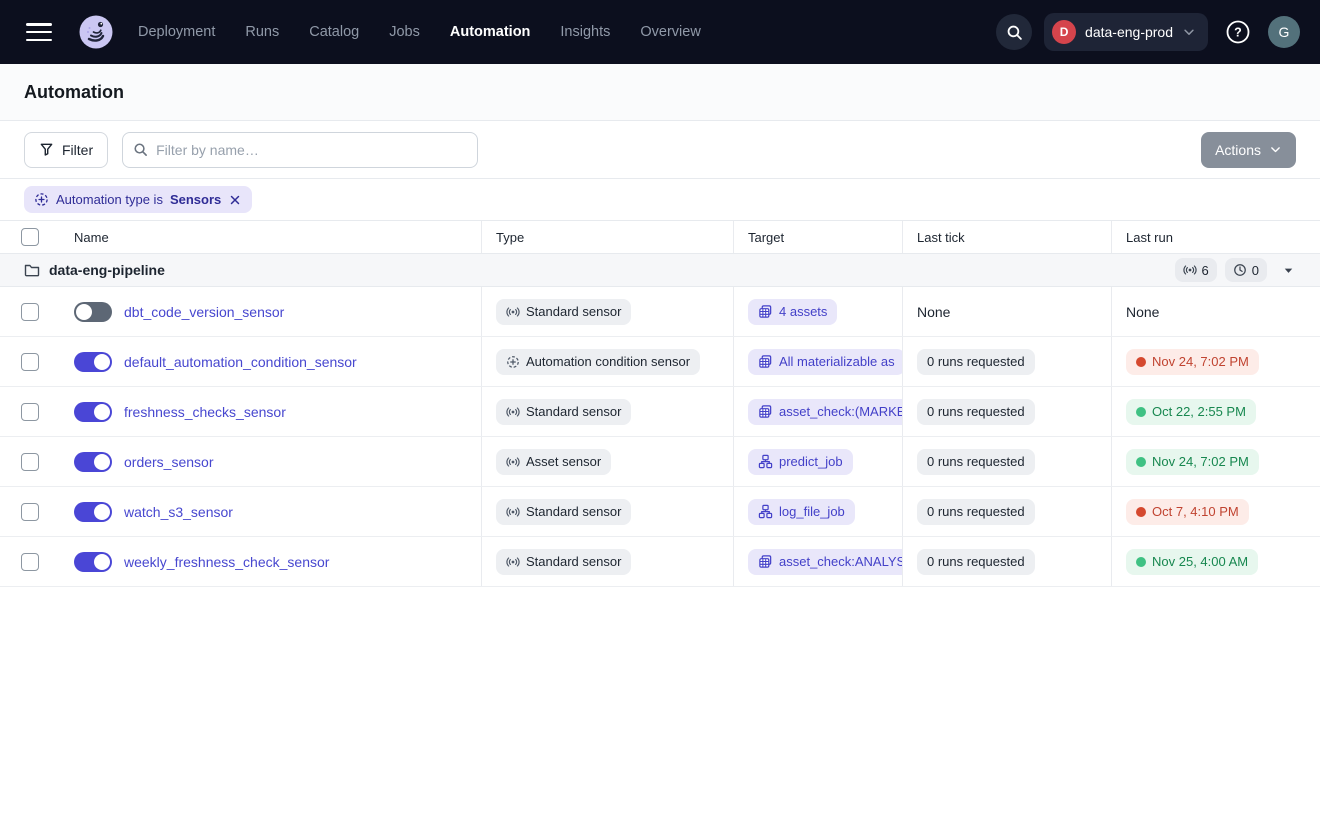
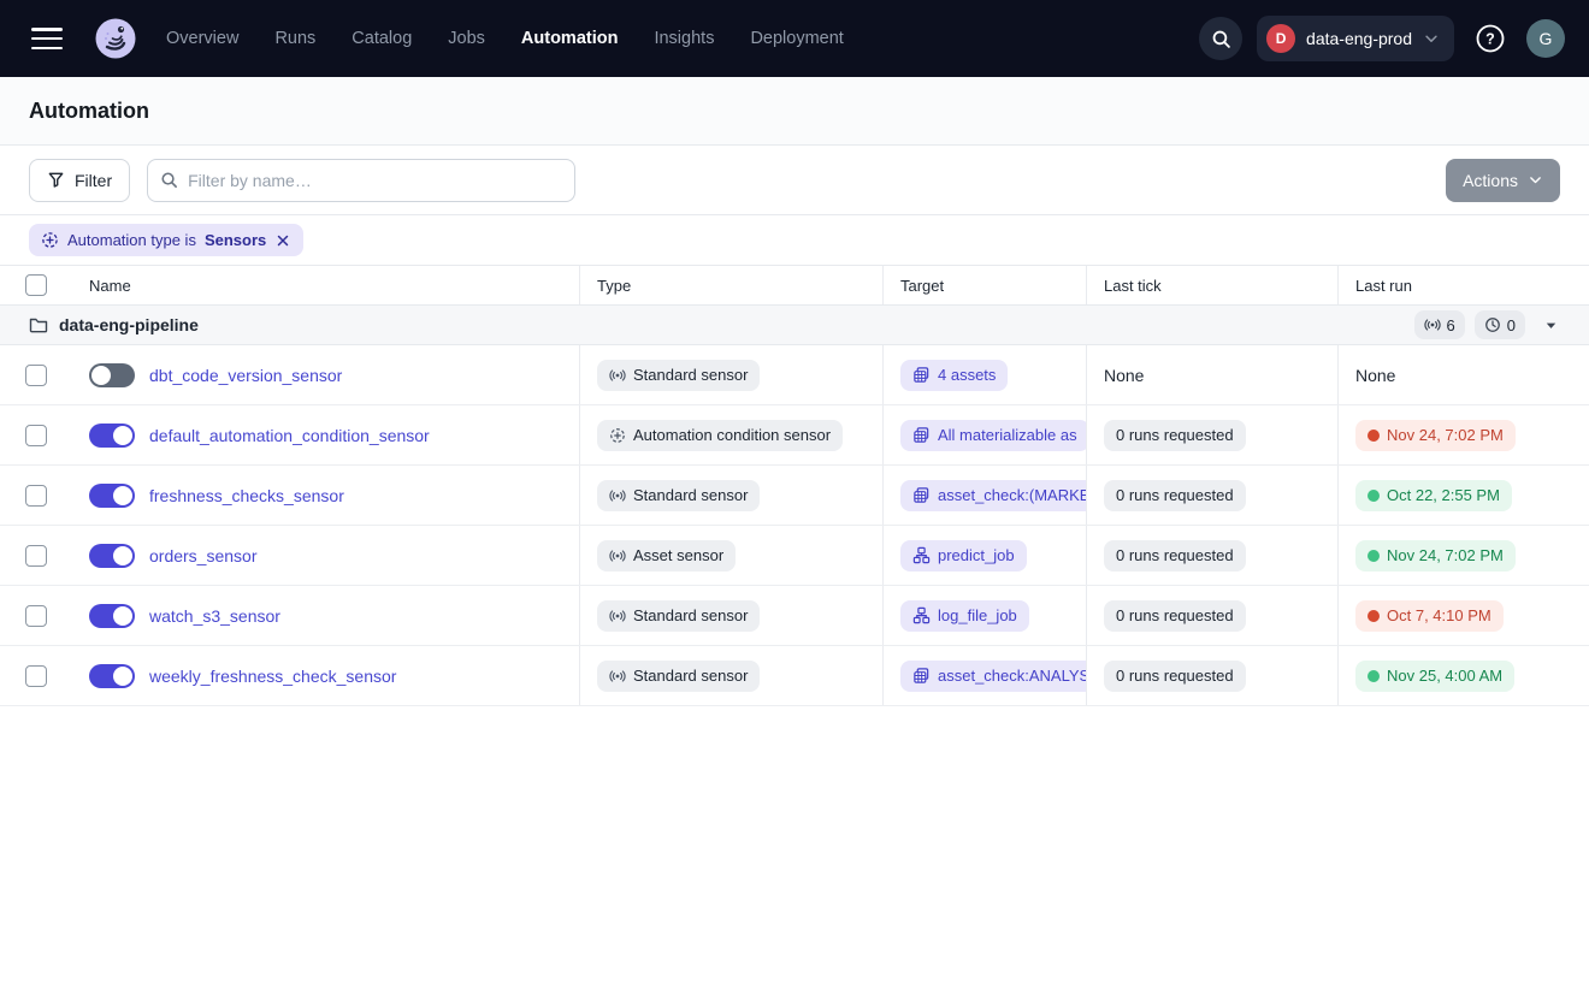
- Deployment
+ Overview
  Runs
  Catalog
  Jobs
  Automation
  Insights
- Overview
+ Deployment
  D
  data-eng-prod
  ?
  G
  Automation
  Filter
  Filter by name…
  Actions
  Automation type is
  Sensors
  Name
  Type
  Target
  Last tick
  Last run
  data-eng-pipeline
  6
  0
  dbt_code_version_sensor
  Standard sensor
  4 assets
  None
  None
  default_automation_condition_sensor
  Automation condition sensor
  All materializable as
  0 runs requested
  Nov 24, 7:02 PM
  freshness_checks_sensor
  Standard sensor
  asset_check:(MARKE
  0 runs requested
  Oct 22, 2:55 PM
  orders_sensor
  Asset sensor
  predict_job
  0 runs requested
  Nov 24, 7:02 PM
  watch_s3_sensor
  Standard sensor
  log_file_job
  0 runs requested
  Oct 7, 4:10 PM
  weekly_freshness_check_sensor
  Standard sensor
  asset_check:ANALYS
  0 runs requested
  Nov 25, 4:00 AM
